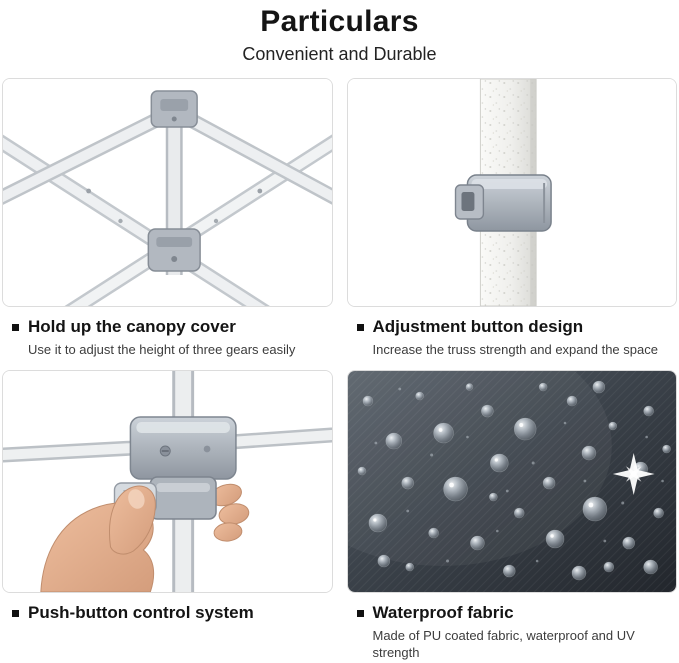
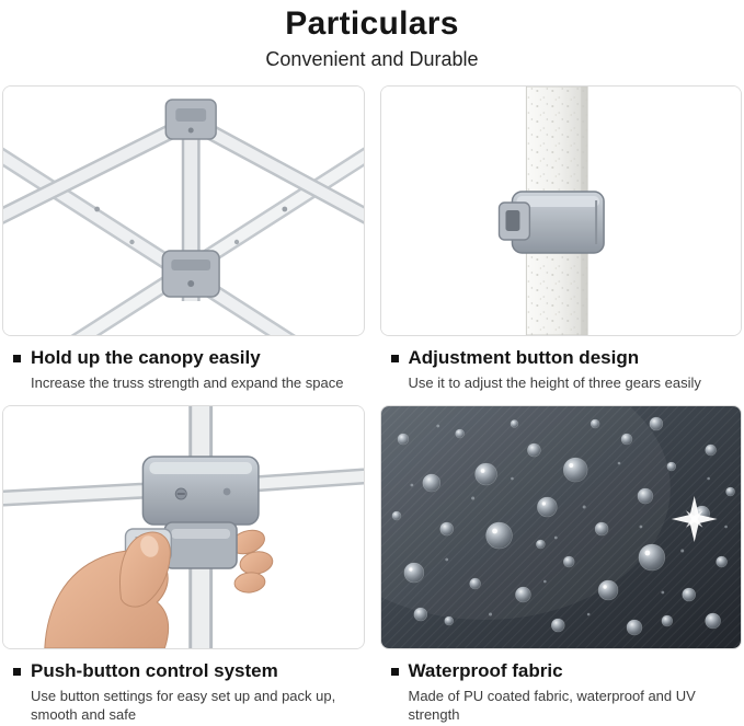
  Particulars
  Convenient and Durable
- Hold up the canopy cover
+ Hold up the canopy easily
- Use it to adjust the height of three gears easily
+ Increase the truss strength and expand the space
  Adjustment button design
- Increase the truss strength and expand the space
+ Use it to adjust the height of three gears easily
  Push-button control system
+ Use button settings for easy set up and pack up, smooth and safe
  Waterproof fabric
  Made of PU coated fabric, waterproof and UV strength
